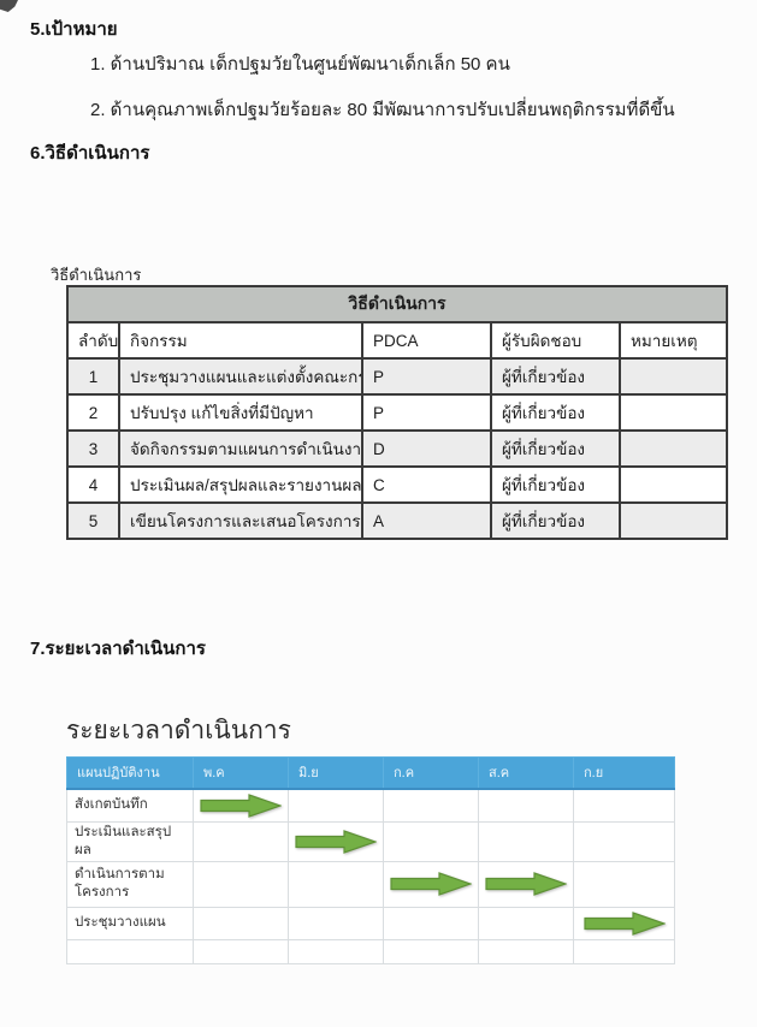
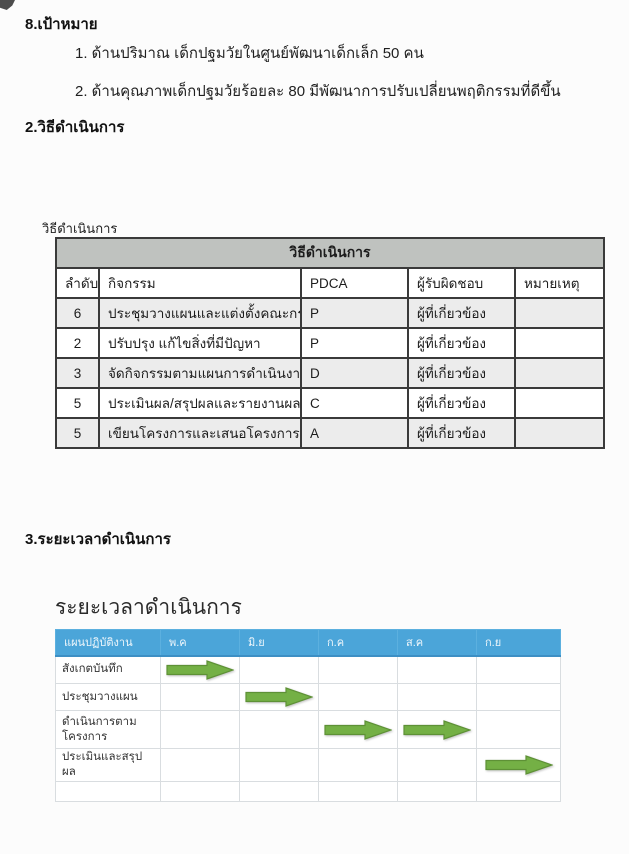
- 5.เป้าหมาย
+ 8.เป้าหมาย
  1. ด้านปริมาณ เด็กปฐมวัยในศูนย์พัฒนาเด็กเล็ก 50 คน
  2. ด้านคุณภาพเด็กปฐมวัยร้อยละ 80 มีพัฒนาการปรับเปลี่ยนพฤติกรรมที่ดีขึ้น
- 6.วิธีดำเนินการ
+ 2.วิธีดำเนินการ
  วิธีดำเนินการ
  วิธีดำเนินการ
  ลำดับ	กิจกรรม	PDCA	ผู้รับผิดชอบ	หมายเหตุ
- 1	ประชุมวางแผนและแต่งตั้งคณะก	P	ผู้ที่เกี่ยวข้อง
+ 6	ประชุมวางแผนและแต่งตั้งคณะก	P	ผู้ที่เกี่ยวข้อง
  2	ปรับปรุง แก้ไขสิ่งที่มีปัญหา	P	ผู้ที่เกี่ยวข้อง
  3	จัดกิจกรรมตามแผนการดำเนินงา	D	ผู้ที่เกี่ยวข้อง
- 4	ประเมินผล/สรุปผลและรายงานผล	C	ผู้ที่เกี่ยวข้อง
+ 5	ประเมินผล/สรุปผลและรายงานผล	C	ผู้ที่เกี่ยวข้อง
  5	เขียนโครงการและเสนอโครงการ	A	ผู้ที่เกี่ยวข้อง
- 7.ระยะเวลาดำเนินการ
+ 3.ระยะเวลาดำเนินการ
  ระยะเวลาดำเนินการ
  แผนปฏิบัติงาน	พ.ค	มิ.ย	ก.ค	ส.ค	ก.ย
  สังเกตบันทึก
- ประเมินและสรุปผล
+ ประชุมวางแผน
  ดำเนินการตามโครงการ
- ประชุมวางแผน
+ ประเมินและสรุปผล
